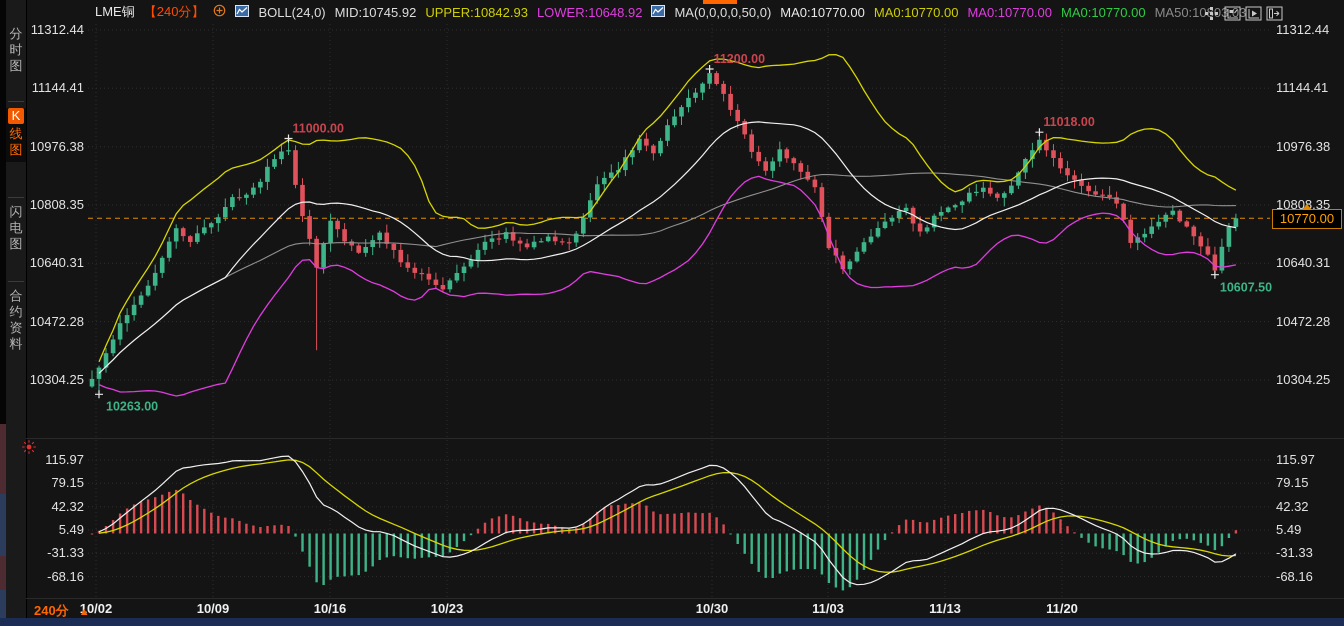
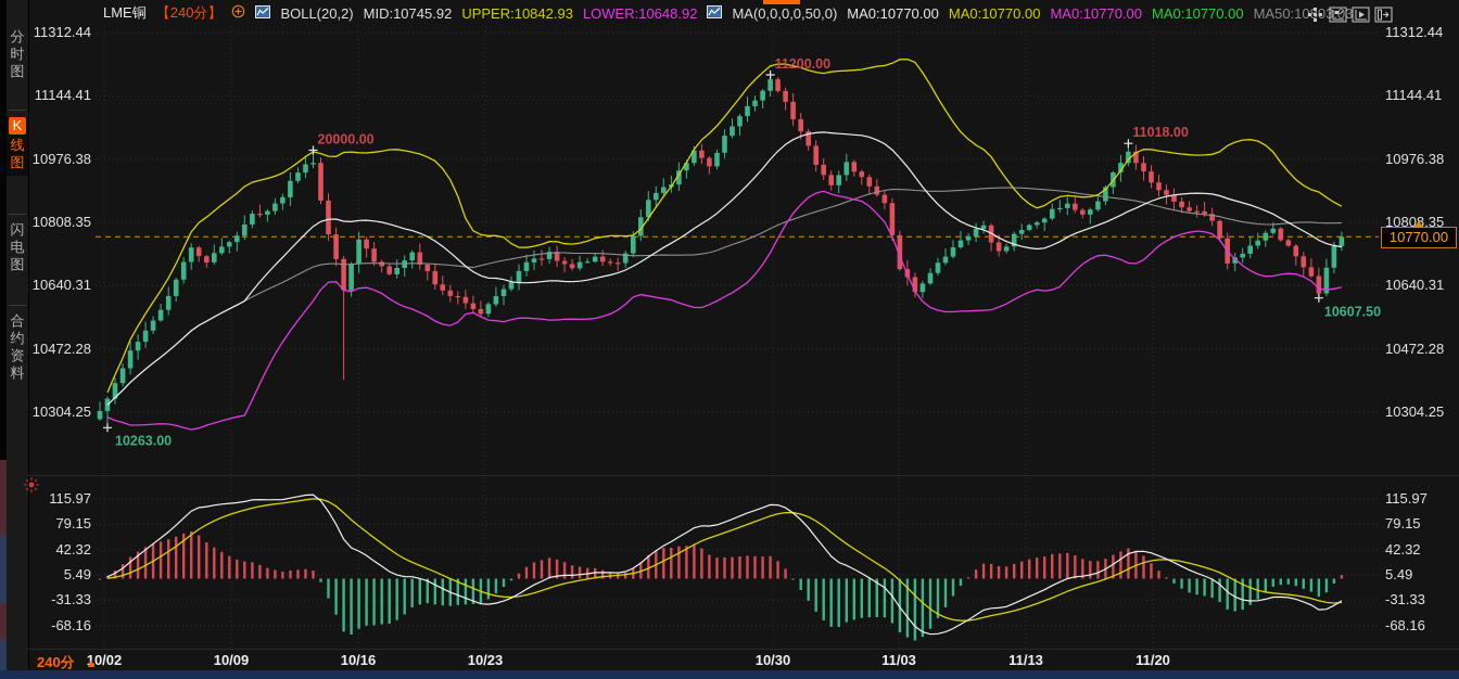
  分
  时
  图
  K
  线
  图
  闪
  电
  图
  合
  约
  资
  料
  LME铜
  【240分】
- BOLL(24,0)
+ BOLL(20,2)
  MID:10745.92
  UPPER:10842.93
  LOWER:10648.92
  MA(0,0,0,0,50,0)
  MA0:10770.00
  MA0:10770.00
  MA0:10770.00
  MA0:10770.00
- 11000.00
+ 20000.00
  11200.00
  11018.00
  10263.00
  10607.50
  11312.44
  11312.44
  11144.41
  11144.41
  10976.38
  10976.38
  10808.35
  10808.35
  10640.31
  10640.31
  10472.28
  10472.28
  10304.25
  10304.25
  115.97
  115.97
  79.15
  79.15
  42.32
  42.32
  5.49
  5.49
  -31.33
  -31.33
  -68.16
  -68.16
  10/02
  10/09
  10/16
  10/23
  10/30
  11/03
  11/13
  11/20
  10770.00
  240分 ▲
